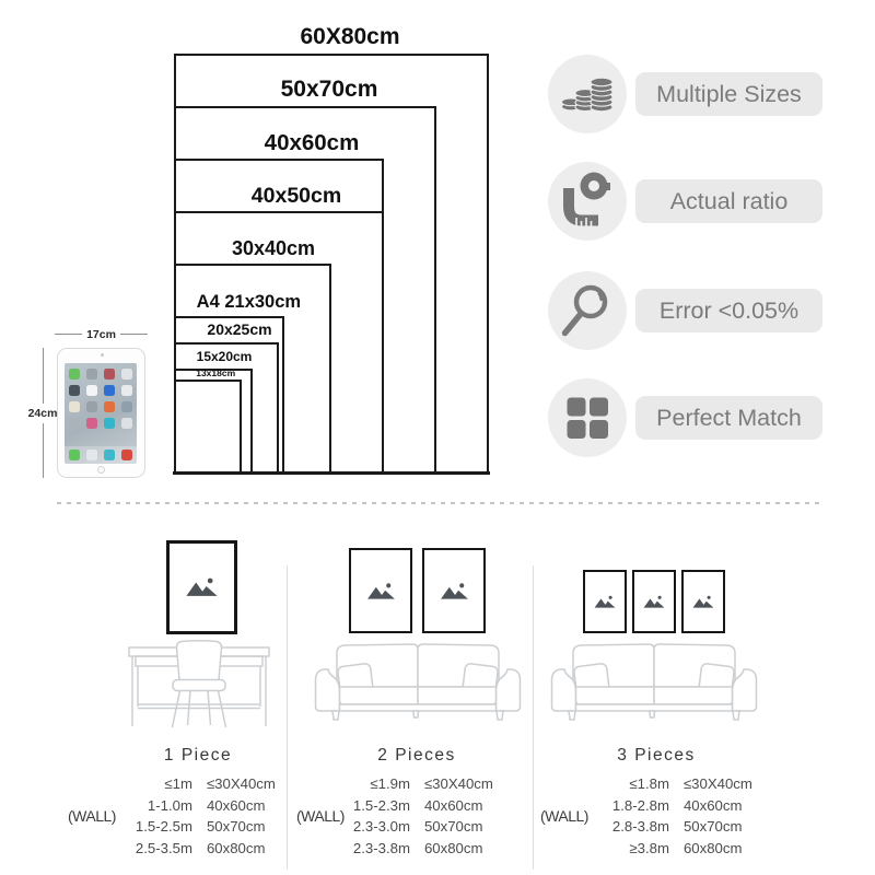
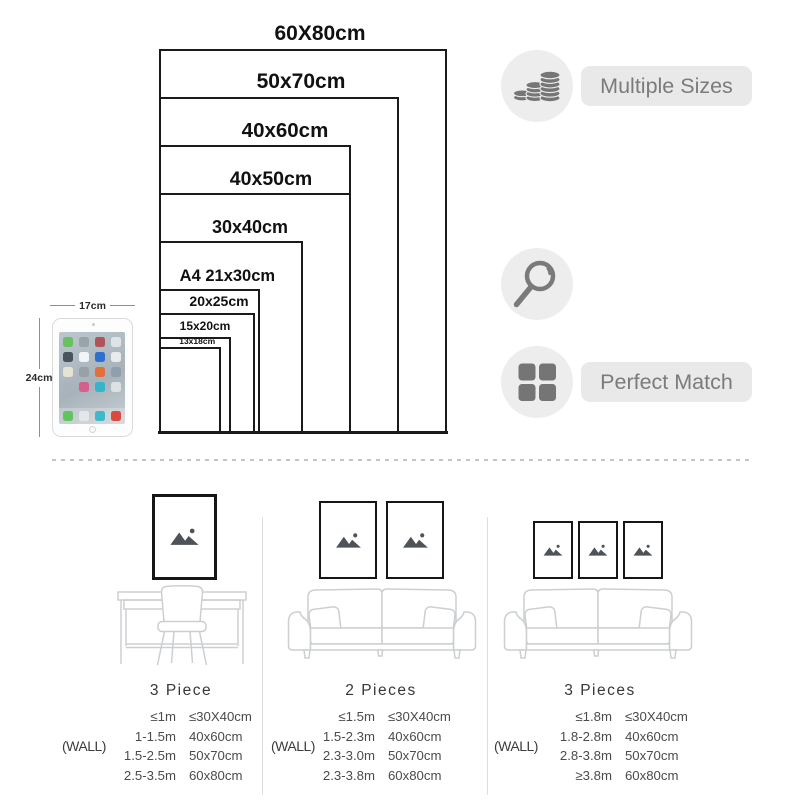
  60X80cm
  50x70cm
  40x60cm
  40x50cm
  30x40cm
  A4 21x30cm
  20x25cm
  15x20cm
  13x18cm
  17cm
  24cm
  Multiple Sizes
- Actual ratio
- Error <0.05%
  Perfect Match
- 1 Piece
+ 3 Piece
  (WALL)
  ≤1m
  ≤30X40cm
- 1-1.0m
+ 1-1.5m
  40x60cm
  1.5-2.5m
  50x70cm
  2.5-3.5m
  60x80cm
  2 Pieces
  (WALL)
- ≤1.9m
+ ≤1.5m
  ≤30X40cm
  1.5-2.3m
  40x60cm
  2.3-3.0m
  50x70cm
  2.3-3.8m
  60x80cm
  3 Pieces
  (WALL)
  ≤1.8m
  ≤30X40cm
  1.8-2.8m
  40x60cm
  2.8-3.8m
  50x70cm
  ≥3.8m
  60x80cm
